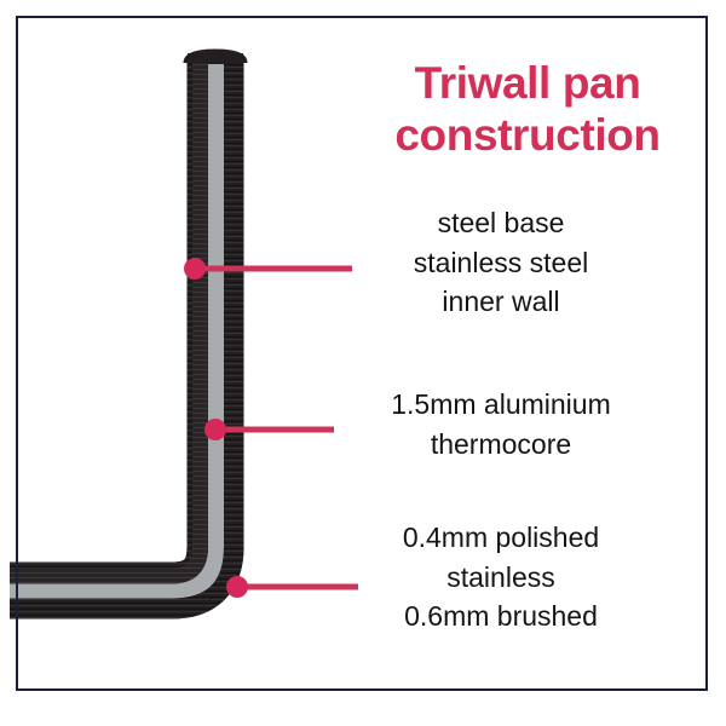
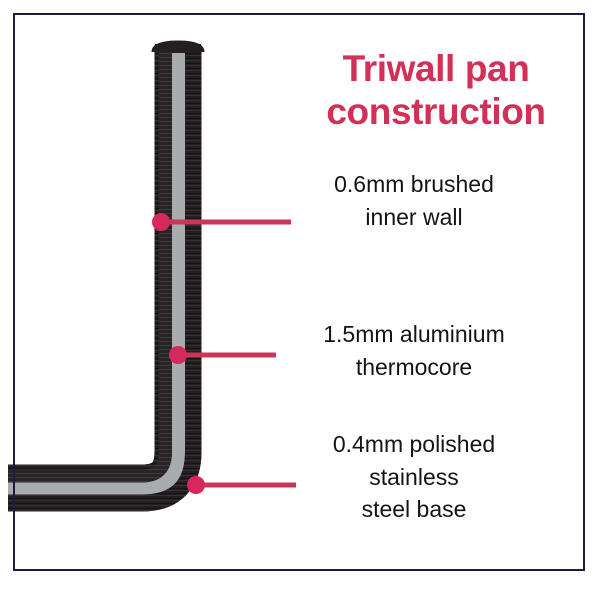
  Triwall pan
  construction
- steel base
+ 0.6mm brushed
- stainless steel
  inner wall
  1.5mm aluminium
  thermocore
  0.4mm polished
  stainless
- 0.6mm brushed
+ steel base
